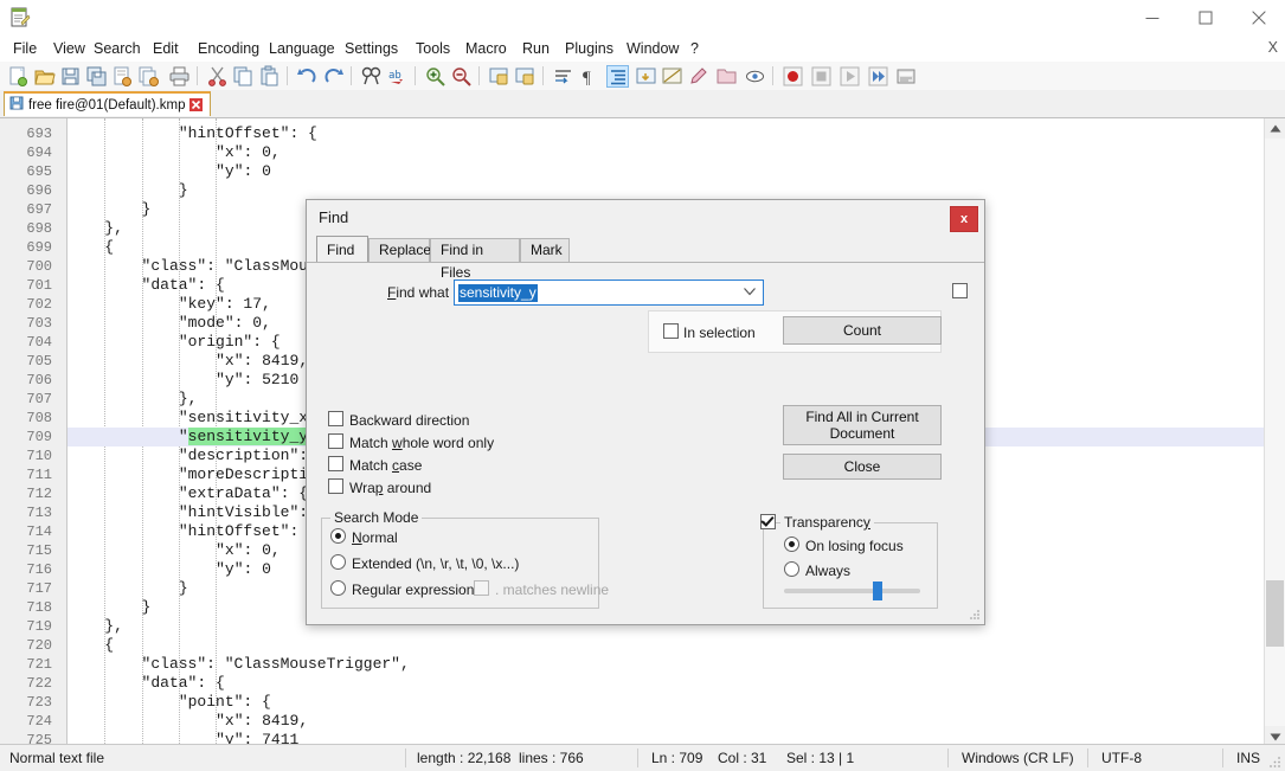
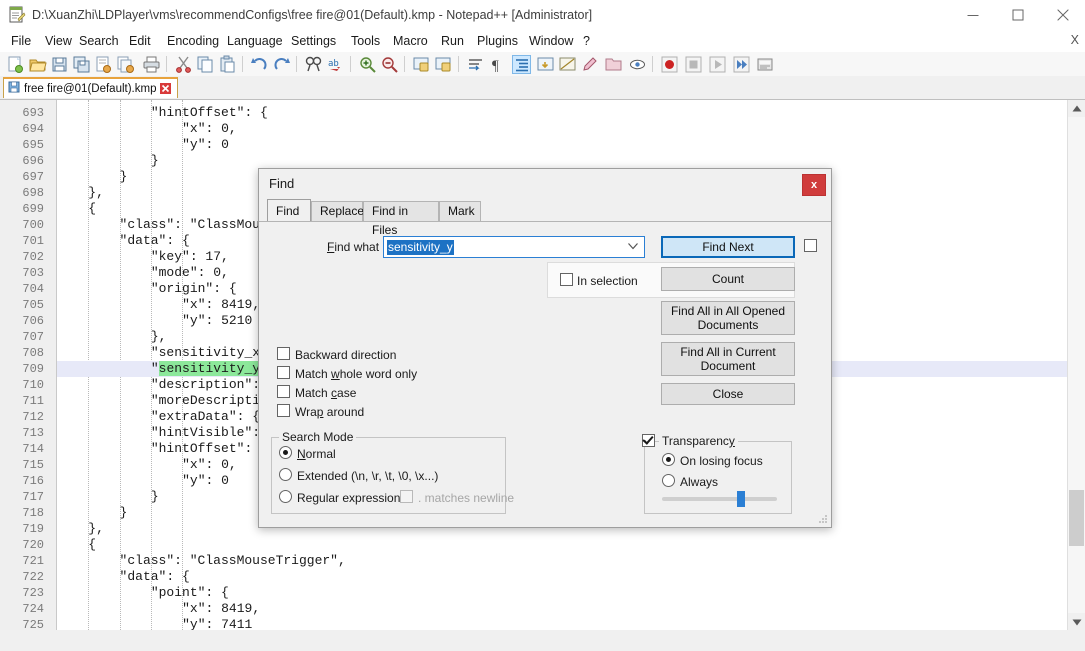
+ D:\XuanZhi\LDPlayer\vms\recommendConfigs\free fire@01(Default).kmp - Notepad++ [Administrator]
  File
  View
  Search
  Edit
  Encoding
  Language
  Settings
  Tools
  Macro
  Run
  Plugins
  Window
  ?
  X
  ab
  ¶
  free fire@01(Default).kmp
  693
  694
  695
  696
  697
  698
  699
  700
  701
  702
  703
  704
  705
  706
  707
  708
  709
  710
  711
  712
  713
  714
  715
  716
  717
  718
  719
  720
  721
  722
  723
  724
  725
  "hintOffset": {
  "x": 0,
  "y": 0
  }
  }
  },
  {
  "data": {
  "key": 17,
  "mode": 0,
  "origin": {
  "x": 8419,
  "y": 5210
  },
  "sensitivity_x
  "sensitivity_y
  "description":
  "extraData": {
  "hintVisible":
  "hintOffset":
  "x": 0,
  "y": 0
  }
  }
  },
  {
  "class": "ClassMouseTrigger",
  "data": {
  "point": {
  "x": 8419,
  "y": 7411
  Find
  x
  Find
  Replace
  Find in Files
  Mark
  Find what
  sensitivity_y
+ Find Next
  In selection
  Count
+ Find All in All Opened Documents
  Find All in Current Document
  Close
  Backward direction
  Match whole word only
  Match case
  Wrap around
  Search Mode
  Normal
  Extended (\n, \r, \t, \0, \x...)
  Regular expression
  . matches newline
  Transparency
  On losing focus
  Always
- Normal text file
- length : 22,168
- lines : 766
- Ln : 709
- Col : 31
- Sel : 13 | 1
- Windows (CR LF)
- UTF-8
- INS
